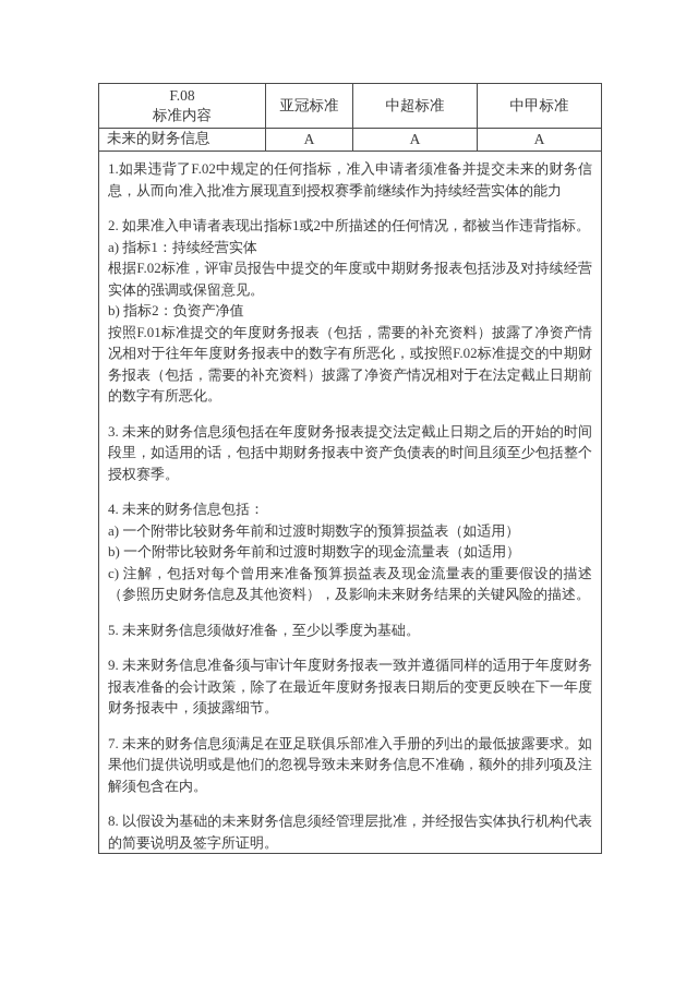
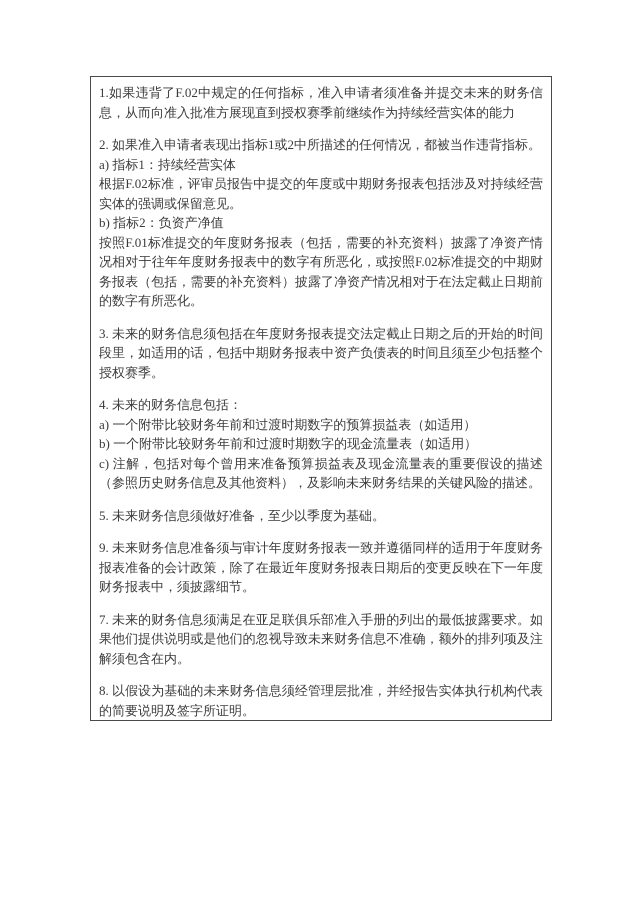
- F.08 标准内容	亚冠标准	中超标准	中甲标准
- 未来的财务信息	A	A	A
  1.如果违背了F.02中规定的任何指标，准入申请者须准备并提交未来的财务信息，从而向准入批准方展现直到授权赛季前继续作为持续经营实体的能力2. 如果准入申请者表现出指标1或2中所描述的任何情况，都被当作违背指标。a) 指标1：持续经营实体根据F.02标准，评审员报告中提交的年度或中期财务报表包括涉及对持续经营实体的强调或保留意见。b) 指标2：负资产净值按照F.01标准提交的年度财务报表（包括，需要的补充资料）披露了净资产情况相对于往年年度财务报表中的数字有所恶化，或按照F.02标准提交的中期财务报表（包括，需要的补充资料）披露了净资产情况相对于在法定截止日期前的数字有所恶化。3. 未来的财务信息须包括在年度财务报表提交法定截止日期之后的开始的时间段里，如适用的话，包括中期财务报表中资产负债表的时间且须至少包括整个授权赛季。4. 未来的财务信息包括：a) 一个附带比较财务年前和过渡时期数字的预算损益表（如适用）b) 一个附带比较财务年前和过渡时期数字的现金流量表（如适用）c) 注解，包括对每个曾用来准备预算损益表及现金流量表的重要假设的描述（参照历史财务信息及其他资料），及影响未来财务结果的关键风险的描述。5. 未来财务信息须做好准备，至少以季度为基础。9. 未来财务信息准备须与审计年度财务报表一致并遵循同样的适用于年度财务报表准备的会计政策，除了在最近年度财务报表日期后的变更反映在下一年度财务报表中，须披露细节。7. 未来的财务信息须满足在亚足联俱乐部准入手册的列出的最低披露要求。如果他们提供说明或是他们的忽视导致未来财务信息不准确，额外的排列项及注解须包含在内。8. 以假设为基础的未来财务信息须经管理层批准，并经报告实体执行机构代表的简要说明及签字所证明。
